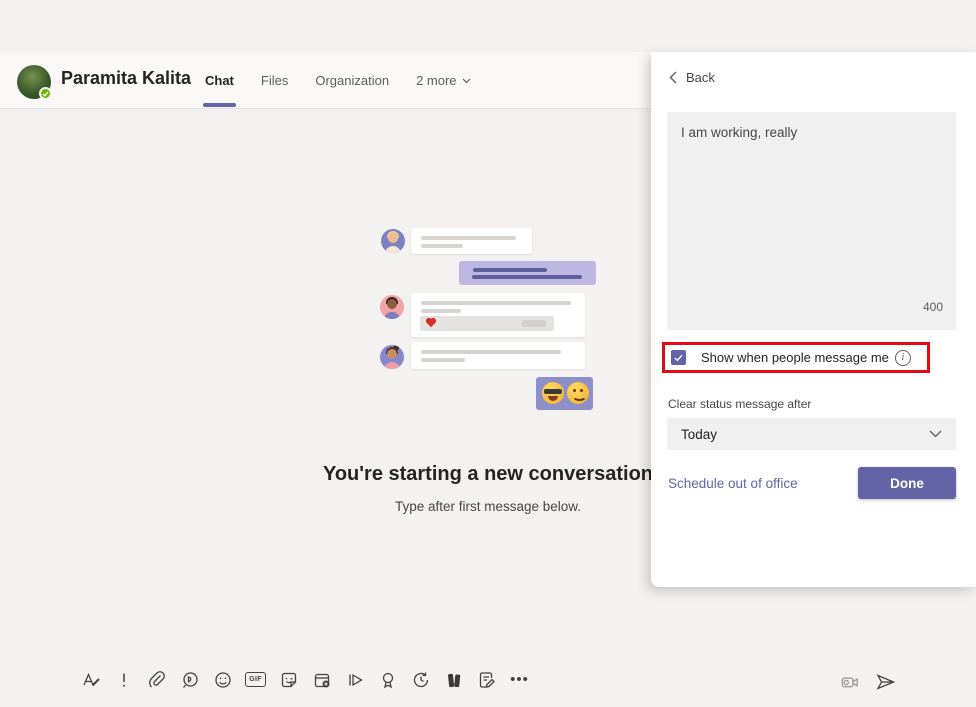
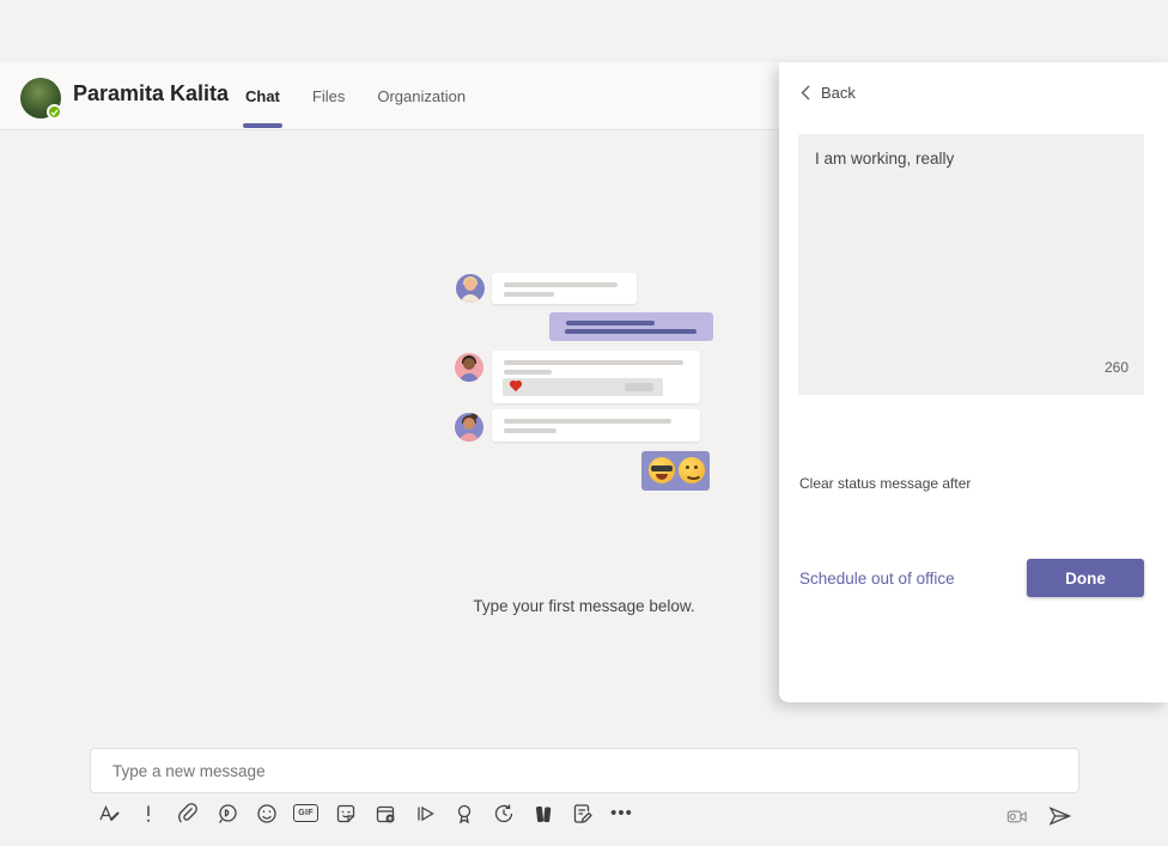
  Paramita Kalita
  Chat
  Files
  Organization
- 2 more
- You're starting a new conversation
- Type after first message below.
+ Type your first message below.
+ Type a new message
  •••
  Back
  I am working, really
- 400
+ 260
- Show when people message me
- i
  Clear status message after
- Today
  Schedule out of office
  Done
